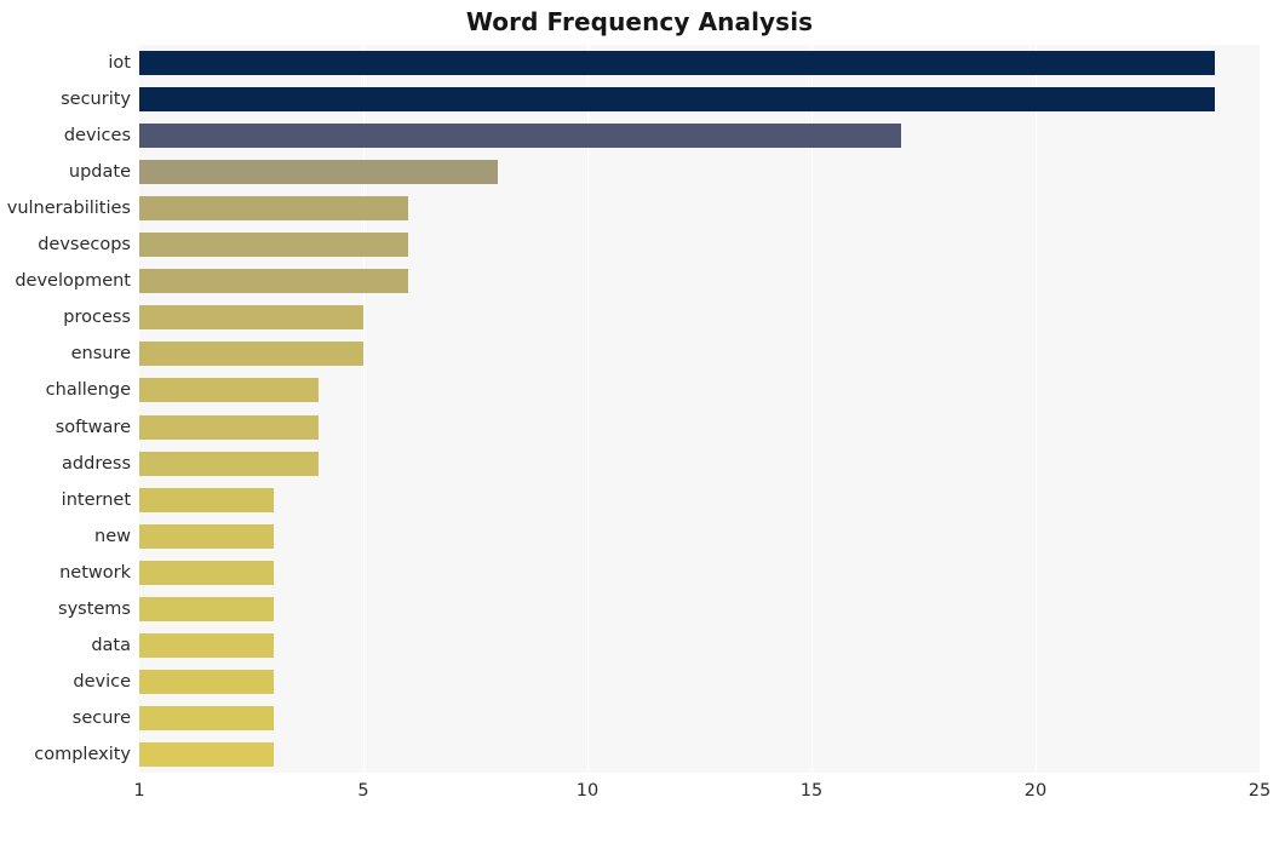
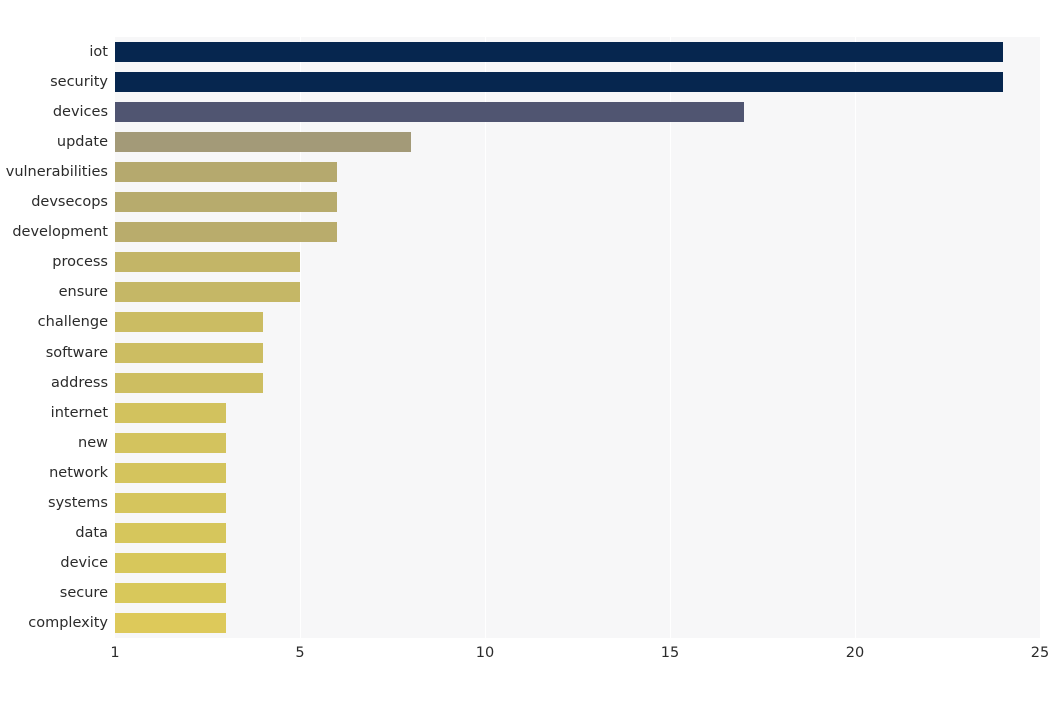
- Word Frequency Analysis
  iot
  security
  devices
  update
  vulnerabilities
  devsecops
  development
  process
  ensure
  challenge
  software
  address
  internet
  new
  network
  systems
  data
  device
  secure
  complexity
  1
  5
  10
  15
  20
  25
